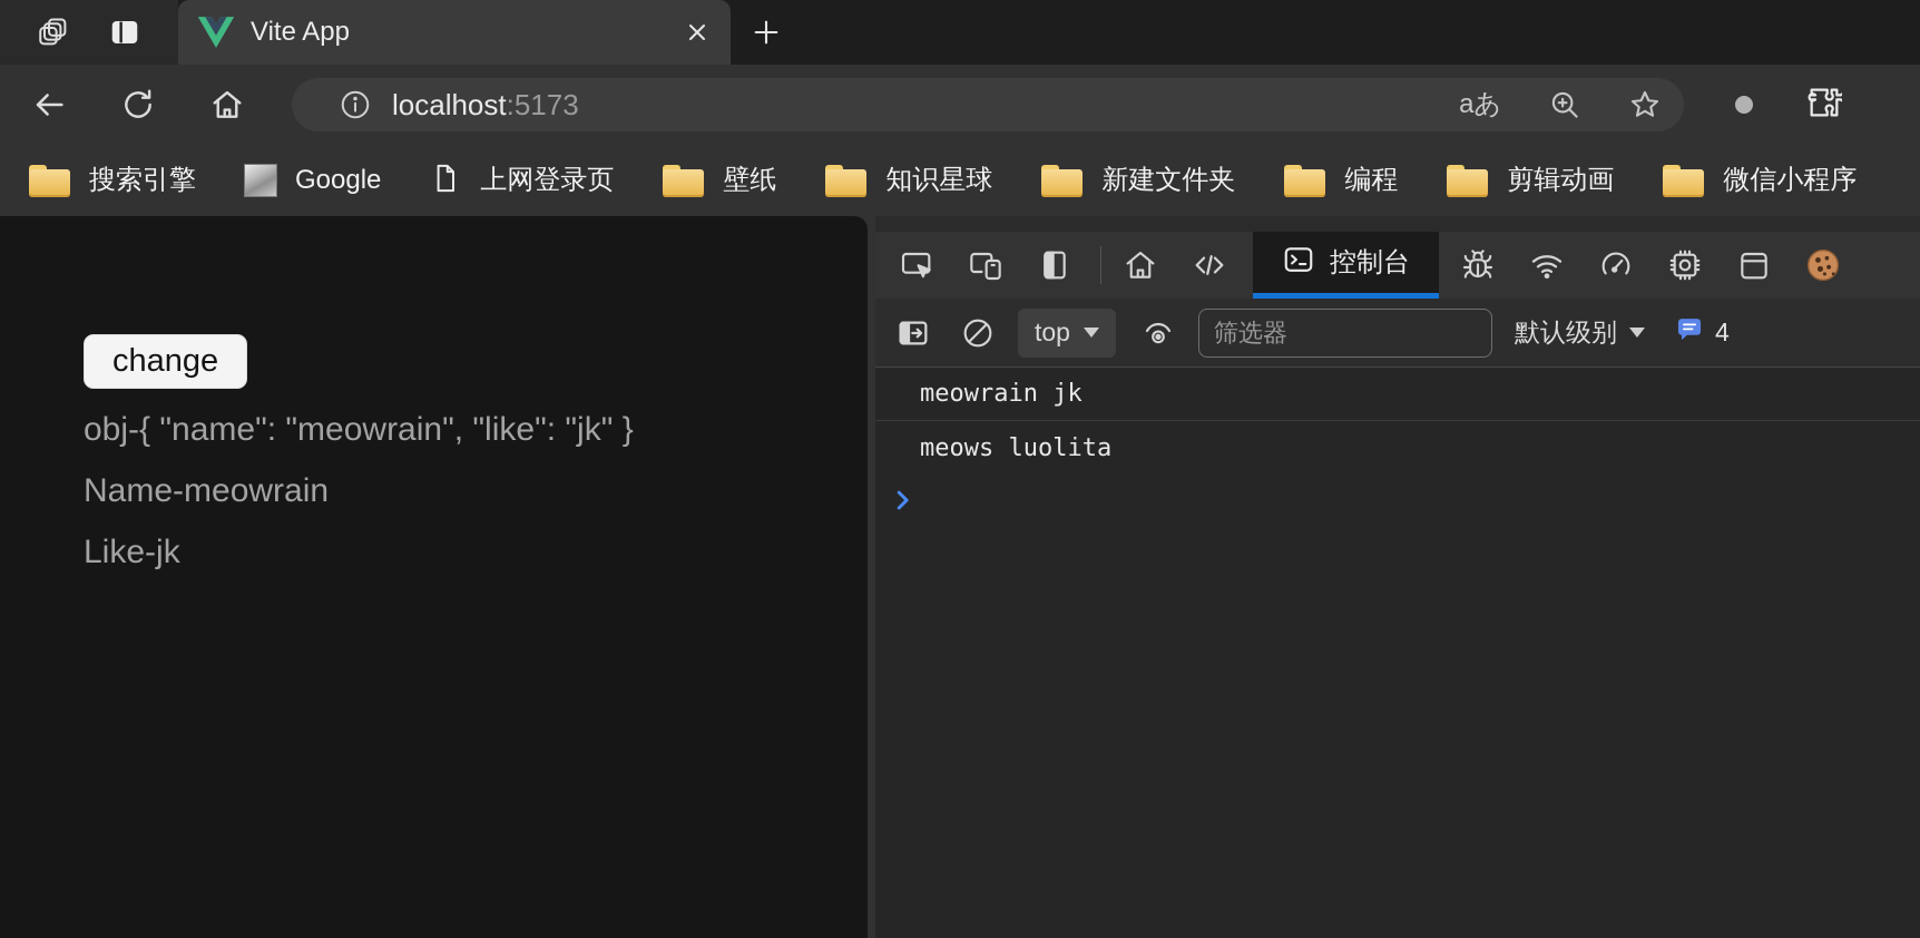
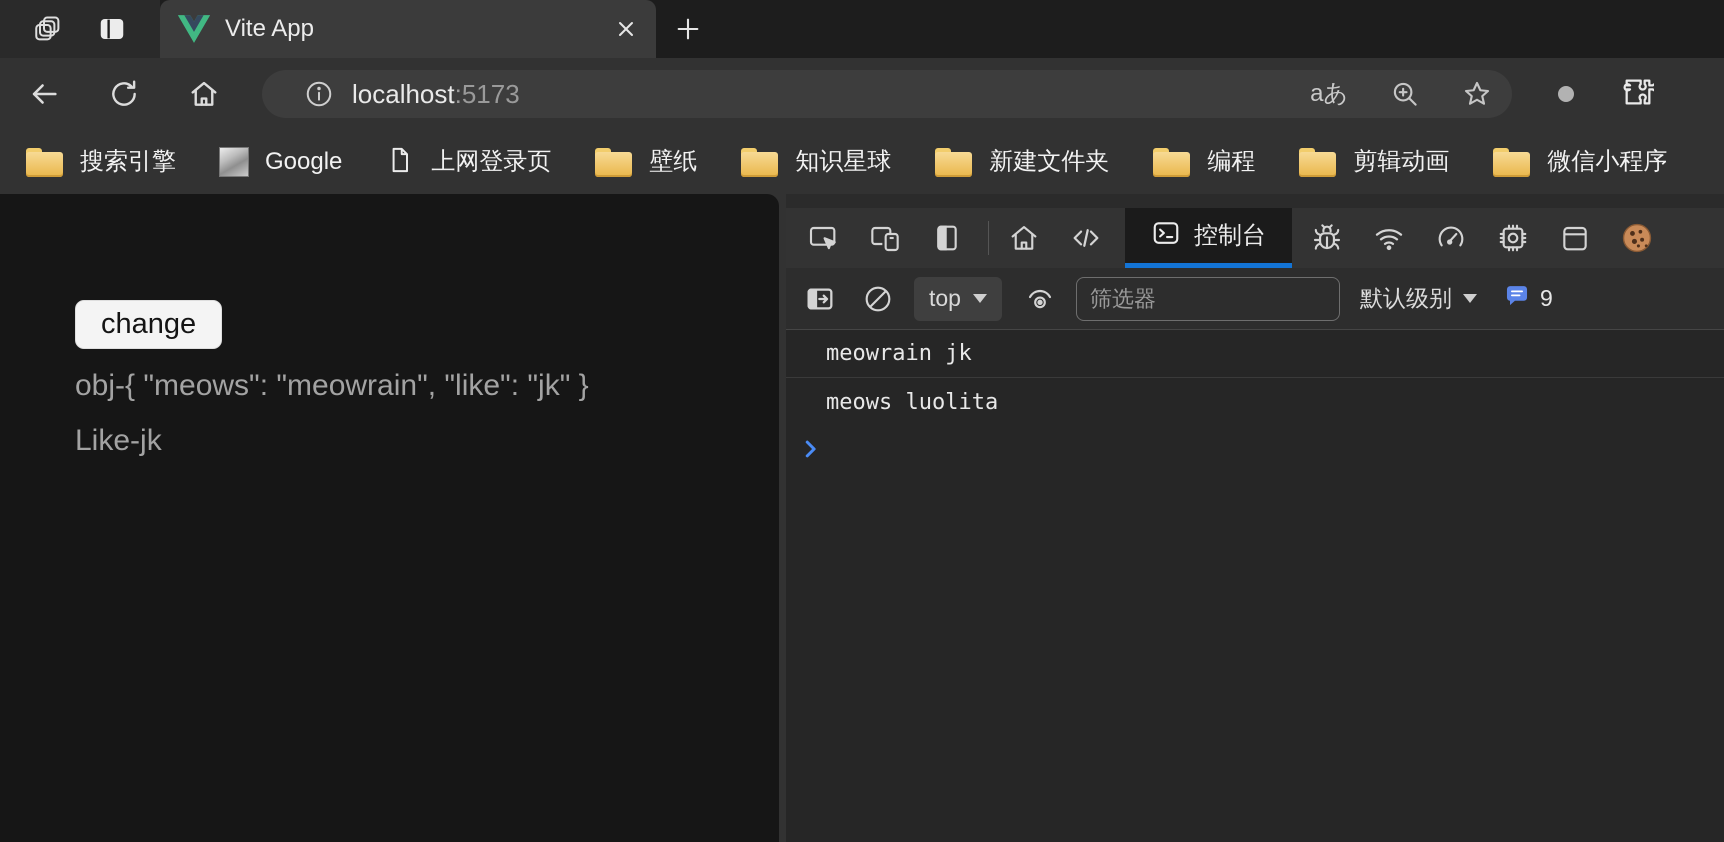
  Vite App
  localhost
  :5173
  aあ
  搜索引擎
  Google
  上网登录页
  壁纸
  知识星球
  新建文件夹
  编程
  剪辑动画
  微信小程序
  change
- obj-{ "name": "meowrain", "like": "jk" }
+ obj-{ "meows": "meowrain", "like": "jk" }
- Name-meowrain
  Like-jk
  控制台
  top
  筛选器
  默认级别
- 4
+ 9
  meowrain jk
  meows luolita
